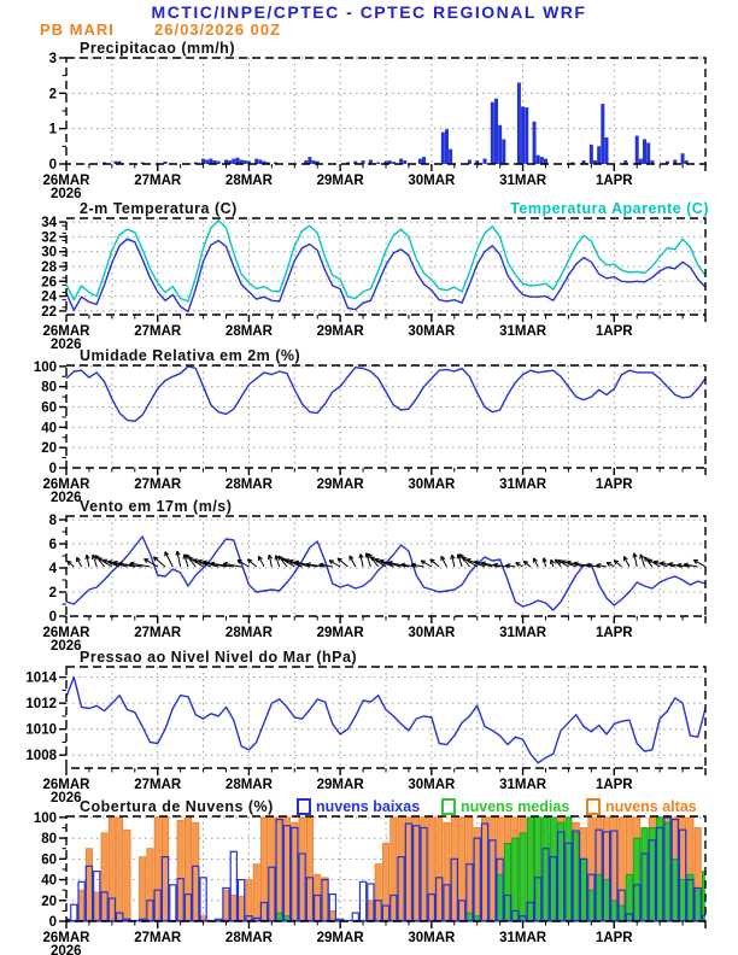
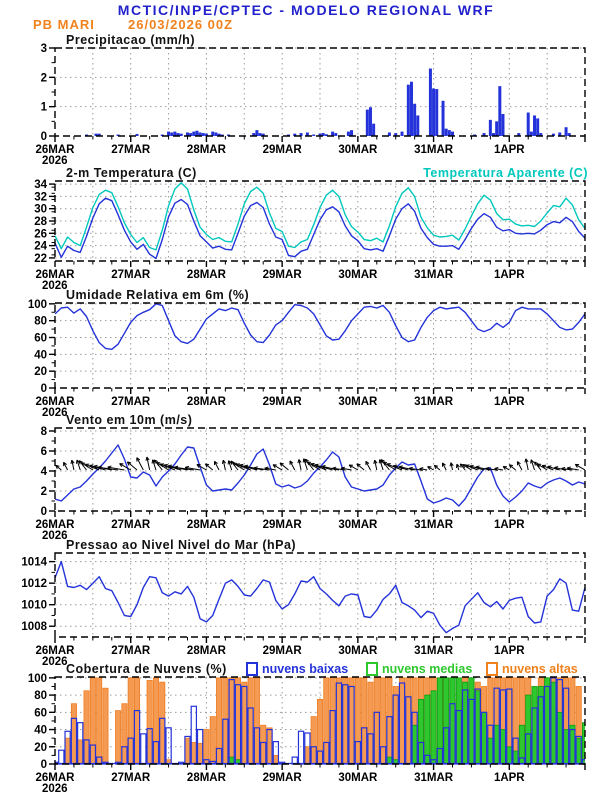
  0
  1
  2
  3
  26MAR
  27MAR
  28MAR
  29MAR
  30MAR
  31MAR
  1APR
  2026
  22
  24
  26
  28
  30
  32
  34
  26MAR
  27MAR
  28MAR
  29MAR
  30MAR
  31MAR
  1APR
  2026
  0
  20
  40
  60
  80
  100
  26MAR
  27MAR
  28MAR
  29MAR
  30MAR
  31MAR
  1APR
  2026
  0
  2
  4
  6
  8
  26MAR
  27MAR
  28MAR
  29MAR
  30MAR
  31MAR
  1APR
  2026
  1008
  1010
  1012
  1014
  26MAR
  27MAR
  28MAR
  29MAR
  30MAR
  31MAR
  1APR
  2026
  0
  20
  40
  60
  80
  100
  26MAR
  27MAR
  28MAR
  29MAR
  30MAR
  31MAR
  1APR
  2026
- MCTIC/INPE/CPTEC - CPTEC REGIONAL WRF
+ MCTIC/INPE/CPTEC - MODELO REGIONAL WRF
  PB MARI
  26/03/2026 00Z
  Precipitacao (mm/h)
  2-m Temperatura (C)
  Temperatura Aparente (C)
- Umidade Relativa em 2m (%)
+ Umidade Relativa em 6m (%)
- Vento em 17m (m/s)
+ Vento em 10m (m/s)
  Pressao ao Nivel Nivel do Mar (hPa)
  Cobertura de Nuvens (%)
  nuvens baixas
  nuvens medias
  nuvens altas
